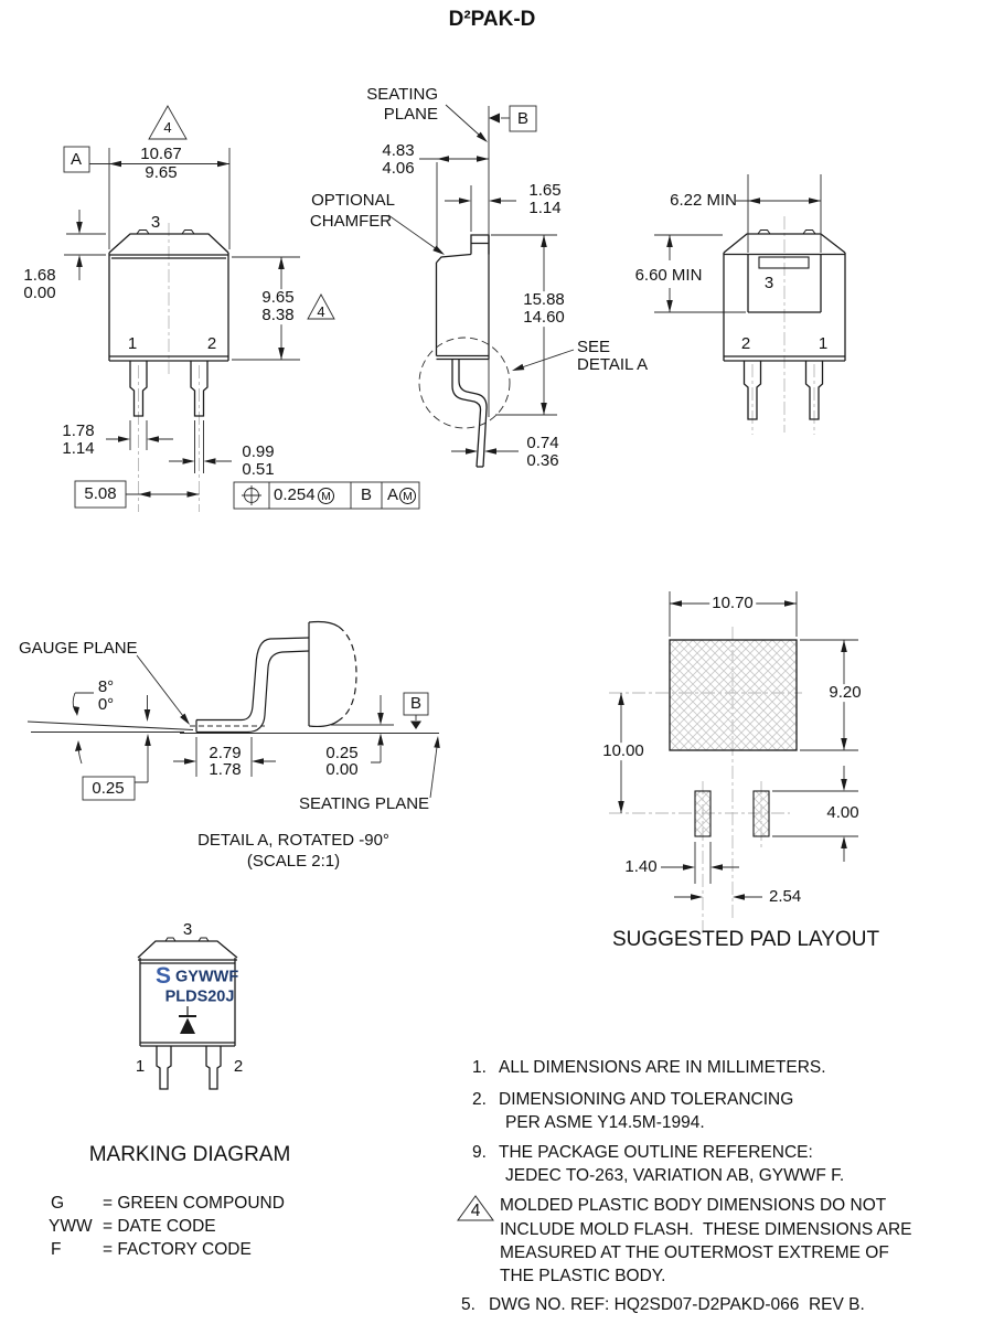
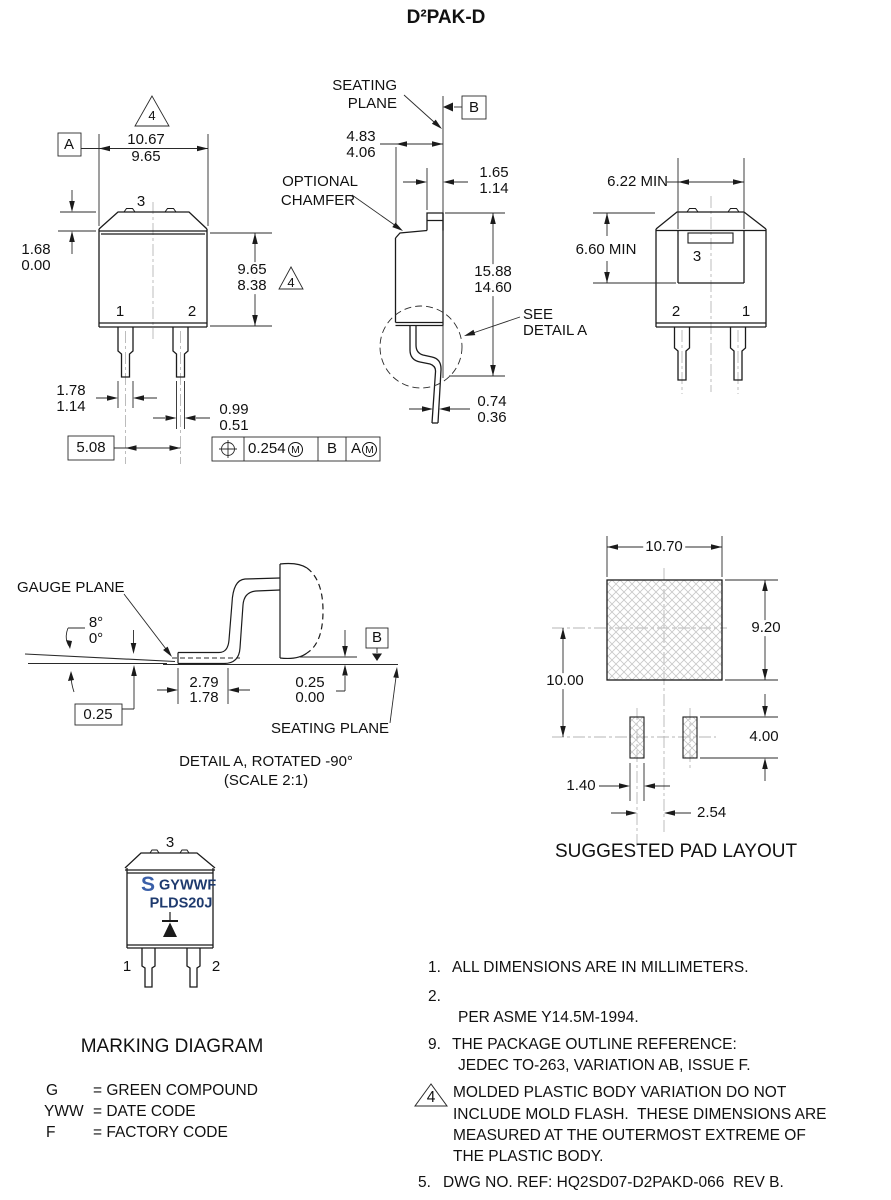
  D²PAK-D
  4
  A
  10.67
  9.65
  3
  1.68
  0.00
  9.65
  8.38
  4
  1
  2
  1.78
  1.14
  0.99
  0.51
  5.08
  0.254
  M
  B
  A
  M
  SEATING
  PLANE
  B
  4.83
  4.06
  1.65
  1.14
  OPTIONAL
  CHAMFER
  15.88
  14.60
  SEE
  DETAIL A
  0.74
  0.36
  6.22 MIN
  6.60 MIN
  3
  2
  1
  GAUGE PLANE
  8°
  0°
  0.25
  2.79
  1.78
  0.25
  0.00
  B
  SEATING PLANE
  DETAIL A, ROTATED -90°
  (SCALE 2:1)
  10.70
  9.20
  10.00
  4.00
  1.40
  2.54
  SUGGESTED PAD LAYOUT
  3
  S
  GYWWF
  PLDS20J
  1
  2
  MARKING DIAGRAM
  G
  = GREEN COMPOUND
  YWW
  = DATE CODE
  F
  = FACTORY CODE
  1.
  ALL DIMENSIONS ARE IN MILLIMETERS.
  2.
- DIMENSIONING AND TOLERANCING
  PER ASME Y14.5M-1994.
  9.
  THE PACKAGE OUTLINE REFERENCE:
- JEDEC TO-263, VARIATION AB, GYWWF F.
+ JEDEC TO-263, VARIATION AB, ISSUE F.
  4
- MOLDED PLASTIC BODY DIMENSIONS DO NOT
+ MOLDED PLASTIC BODY VARIATION DO NOT
  INCLUDE MOLD FLASH. THESE DIMENSIONS ARE
  MEASURED AT THE OUTERMOST EXTREME OF
  THE PLASTIC BODY.
  5.
  DWG NO. REF: HQ2SD07-D2PAKD-066 REV B.
